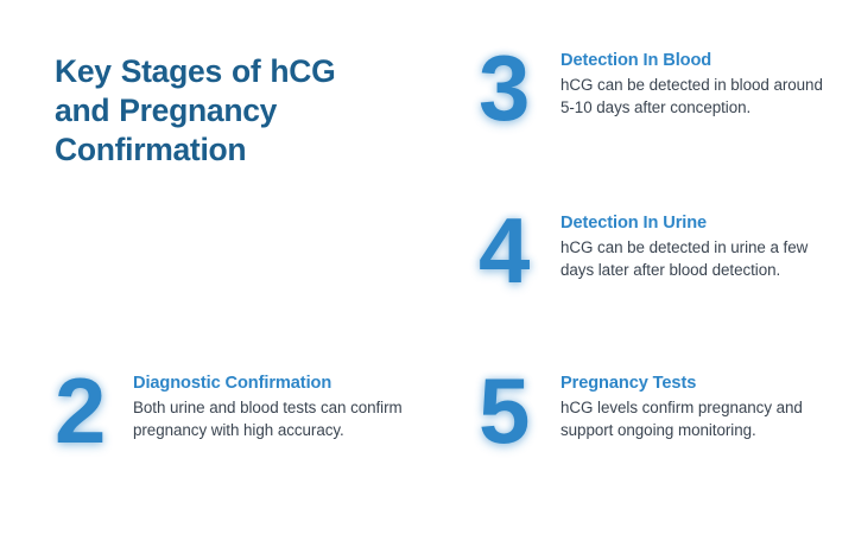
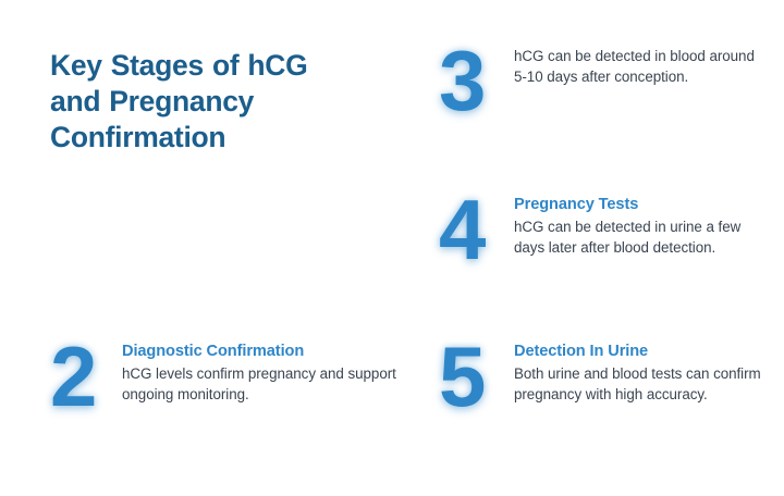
  Key Stages of hCG
  and Pregnancy
  Confirmation
  2
  Diagnostic Confirmation
- Both urine and blood tests can confirm pregnancy with high accuracy.
+ hCG levels confirm pregnancy and support ongoing monitoring.
  3
- Detection In Blood
  hCG can be detected in blood around 5-10 days after conception.
  4
- Detection In Urine
+ Pregnancy Tests
  hCG can be detected in urine a few days later after blood detection.
  5
- Pregnancy Tests
+ Detection In Urine
- hCG levels confirm pregnancy and support ongoing monitoring.
+ Both urine and blood tests can confirm pregnancy with high accuracy.
